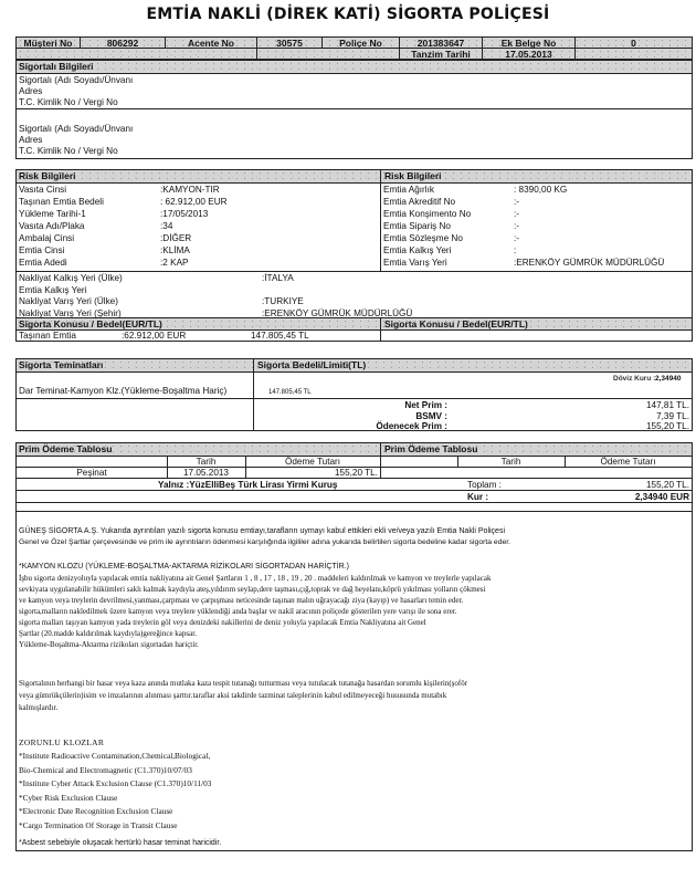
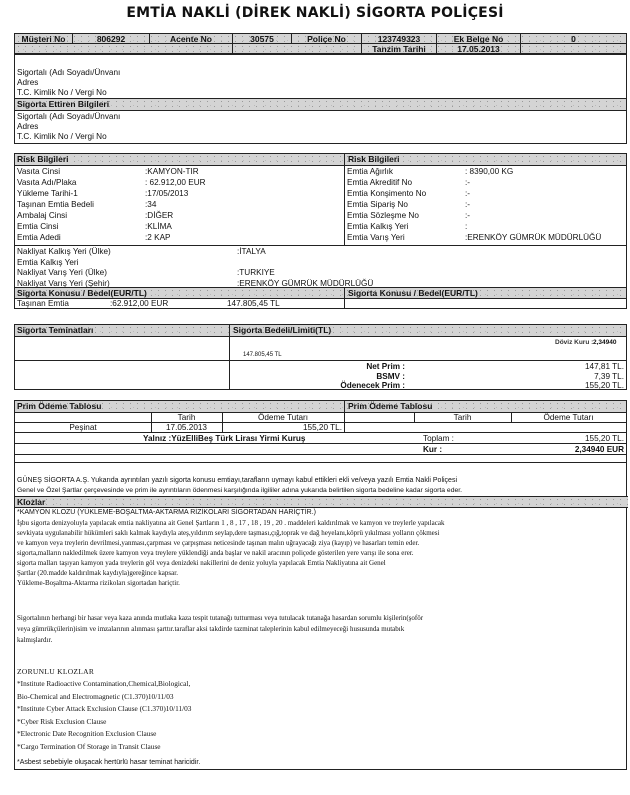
- EMTİA NAKLİ (DİREK KATİ) SİGORTA POLİÇESİ
+ EMTİA NAKLİ (DİREK NAKLİ) SİGORTA POLİÇESİ
  Müşteri No
  806292
  Acente No
  30575
  Poliçe No
- 201383647
+ 123749323
  Ek Belge No
  0
  Tanzim Tarihi
  17.05.2013
- Sigortalı Bilgileri
  Sigortalı (Adı Soyadı/Ünvanı
  Adres
  T.C. Kimlik No / Vergi No
+ Sigorta Ettiren Bilgileri
  Sigortalı (Adı Soyadı/Ünvanı
  Adres
  T.C. Kimlik No / Vergi No
  Risk Bilgileri
  Risk Bilgileri
  Vasıta Cinsi
  :KAMYON-TIR
- Taşınan Emtia Bedeli
+ Vasıta Adı/Plaka
  : 62.912,00 EUR
  Yükleme Tarihi-1
  :17/05/2013
- Vasıta Adı/Plaka
+ Taşınan Emtia Bedeli
  :34
  Ambalaj Cinsi
  :DİĞER
  Emtia Cinsi
  :KLİMA
  Emtia Adedi
  :2 KAP
  Emtia Ağırlık
  : 8390,00 KG
  Emtia Akreditif No
  :-
  Emtia Konşimento No
  :-
  Emtia Sipariş No
  :-
  Emtia Sözleşme No
  :-
  Emtia Kalkış Yeri
  :
  Emtia Varış Yeri
  :ERENKÖY GÜMRÜK MÜDÜRLÜĞÜ
  Nakliyat Kalkış Yeri (Ülke)
  :İTALYA
  Emtia Kalkış Yeri
  Nakliyat Varış Yeri (Ülke)
  :TURKIYE
  Nakliyat Varış Yeri (Şehir)
  :ERENKÖY GÜMRÜK MÜDÜRLÜĞÜ
  Sigorta Konusu / Bedel(EUR/TL)
  Sigorta Konusu / Bedel(EUR/TL)
  Taşınan Emtia
  :62.912,00 EUR
  147.805,45 TL
  Sigorta Teminatları
  Sigorta Bedeli/Limiti(TL)
- Dar Teminat-Kamyon Klz.(Yükleme-Boşaltma Hariç)
  Net Prim :
  147,81 TL.
  BSMV :
  7,39 TL.
  Ödenecek Prim :
  155,20 TL.
  Prim Ödeme Tablosu
  Prim Ödeme Tablosu
  Tarih
  Ödeme Tutarı
  Tarih
  Ödeme Tutarı
  Peşinat
  17.05.2013
  155,20 TL.
  Yalnız :YüzElliBeş Türk Lirası Yirmi Kuruş
  Toplam :
  155,20 TL.
  Kur :
  2,34940 EUR
+ Klozlar
  İşbu sigorta denizyoluyla yapılacak emtia nakliyatına ait Genel Şartların 1 , 8 , 17 , 18 , 19 , 20 . maddeleri kaldırılmak ve kamyon ve treylerle yapılacak
  sevkiyata uygulanabilir hükümleri saklı kalmak kaydıyla ateş,yıldırım seylap,dere taşması,çığ,toprak ve dağ heyelanı,köprü yıkılması yolların çökmesi
  ve kamyon veya treylerin devrilmesi,yanması,çarpması ve çarpışması neticesinde taşınan malın uğrayacağı ziya (kayıp) ve hasarları temin eder.
  sigorta,malların nakledilmek üzere kamyon veya treylere yüklendiği anda başlar ve nakil aracının poliçede gösterilen yere varışı ile sona erer.
  sigorta malları taşıyan kamyon yada treylerin göl veya denizdeki nakillerini de deniz yoluyla yapılacak Emtia Nakliyatına ait Genel
  Şartlar (20.madde kaldırılmak kaydıyla)gereğince kapsar.
  Yükleme-Boşaltma-Aktarma rizikoları sigortadan hariçtir.
  Sigortalının herhangi bir hasar veya kaza anında mutlaka kaza tespit tutanağı tutturması veya tutulacak tutanağa hasardan sorumlu kişilerin(şoför
  veya gümrükçülerin)isim ve imzalarının alınması şarttır.taraflar aksi takdirde tazminat taleplerinin kabul edilmeyeceği hususunda mutabık
  kalmışlardır.
  ZORUNLU KLOZLAR
  *Institute Radioactive Contamination,Chemical,Biological,
- Bio-Chemical and Electromagnetic (C1.370)10/07/03
+ Bio-Chemical and Electromagnetic (C1.370)10/11/03
  *Institute Cyber Attack Exclusion Clause (C1.370)10/11/03
  *Cyber Risk Exclusion Clause
  *Electronic Date Recognition Exclusion Clause
  *Cargo Termination Of Storage in Transit Clause
